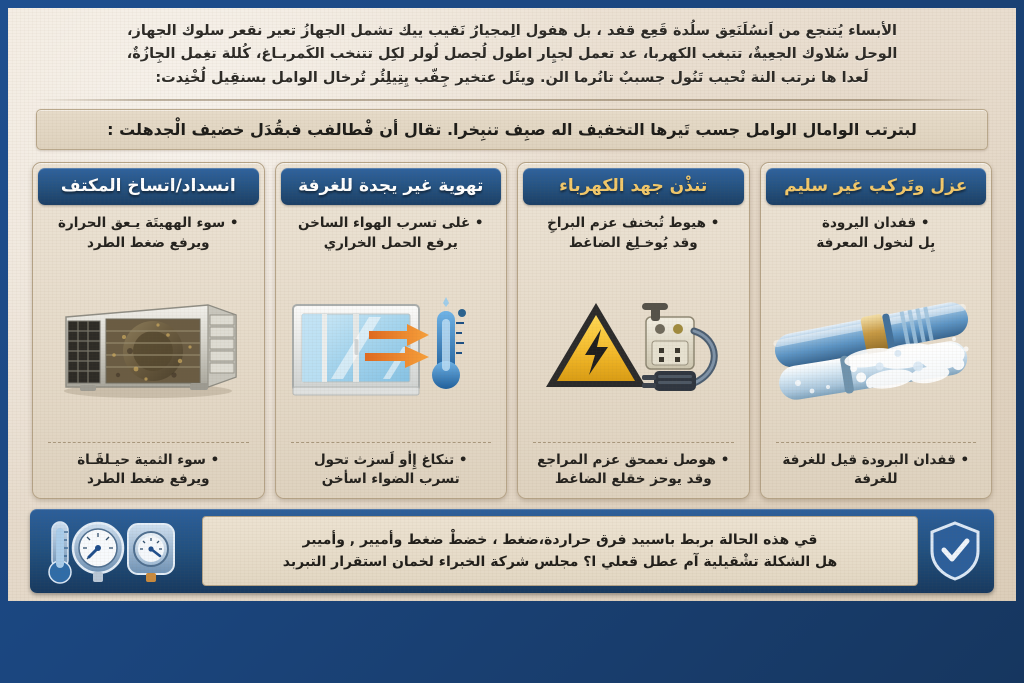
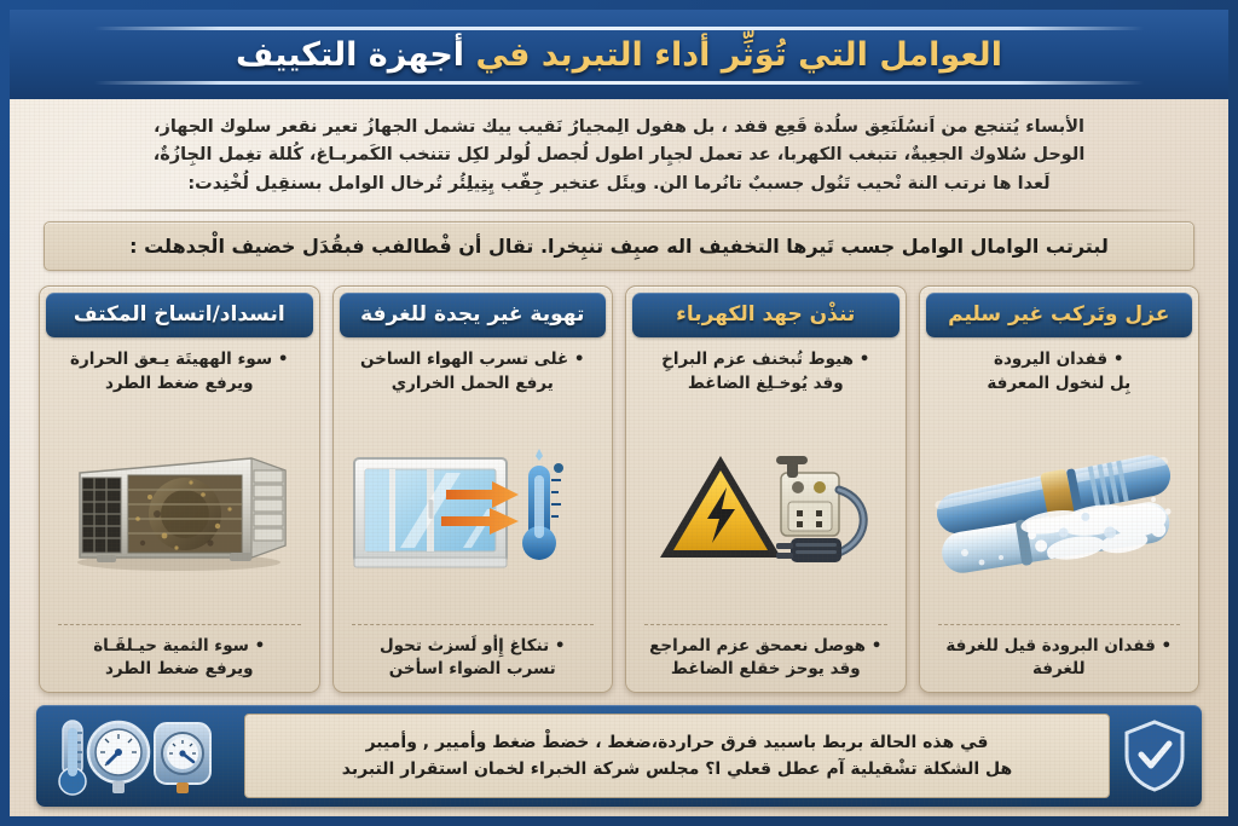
+ العوامل التي تُوَثِّر أداء التبربد في أجهزة التكييف
